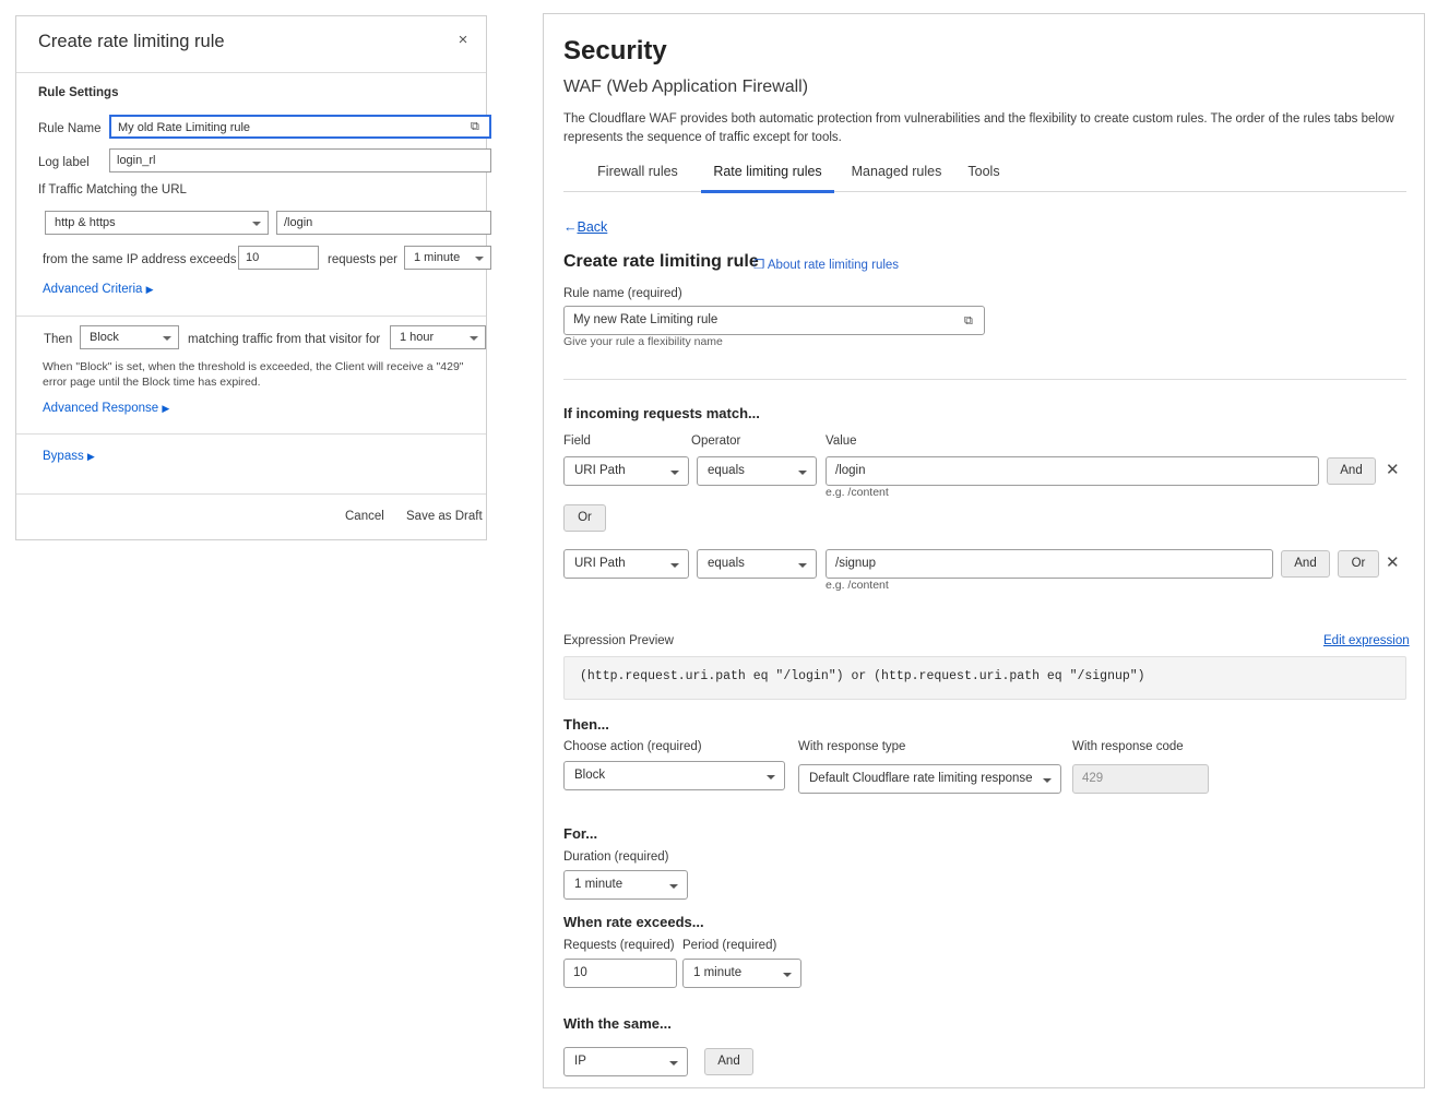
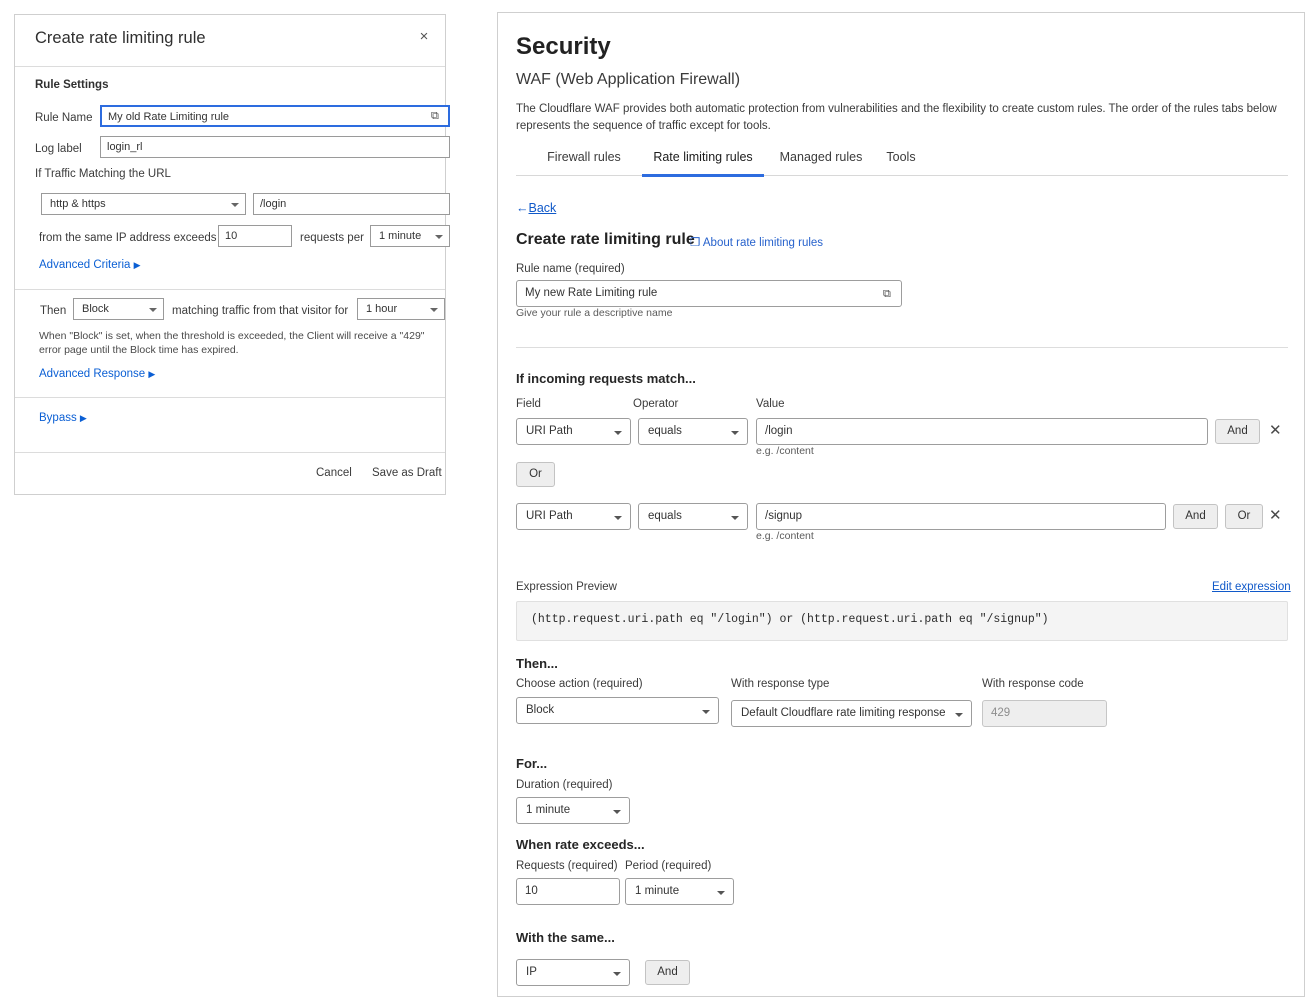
  Create rate limiting rule
  ×
  Rule Settings
  Rule Name
  My old Rate Limiting rule
  ⧉
  Log label
  login_rl
  If Traffic Matching the URL
  http & https
  /login
  from the same IP address exceeds
  10
  requests per
  1 minute
  Advanced Criteria ▶
  Then
  Block
  matching traffic from that visitor for
  1 hour
  When "Block" is set, when the threshold is exceeded, the Client will receive a "429" error page until the Block time has expired.
  Advanced Response ▶
  Bypass ▶
  Cancel
  Save as Draft
  Security
  WAF (Web Application Firewall)
  The Cloudflare WAF provides both automatic protection from vulnerabilities and the flexibility to create custom rules. The order of the rules tabs below represents the sequence of traffic except for tools.
  Firewall rules
  Rate limiting rules
  Managed rules
  Tools
  ←Back
  Create rate limiting rule
  ❐ About rate limiting rules
  Rule name (required)
  My new Rate Limiting rule
  ⧉
- Give your rule a flexibility name
+ Give your rule a descriptive name
  If incoming requests match...
  Field
  Operator
  Value
  URI Path
  equals
  /login
  e.g. /content
  And
  ✕
  Or
  URI Path
  equals
  /signup
  e.g. /content
  And
  Or
  ✕
  Expression Preview
  Edit expression
  (http.request.uri.path eq "/login") or (http.request.uri.path eq "/signup")
  Then...
  Choose action (required)
  Block
  With response type
  Default Cloudflare rate limiting response
  With response code
  429
  For...
  Duration (required)
  1 minute
  When rate exceeds...
  Requests (required)
  Period (required)
  10
  1 minute
  With the same...
  IP
  And
